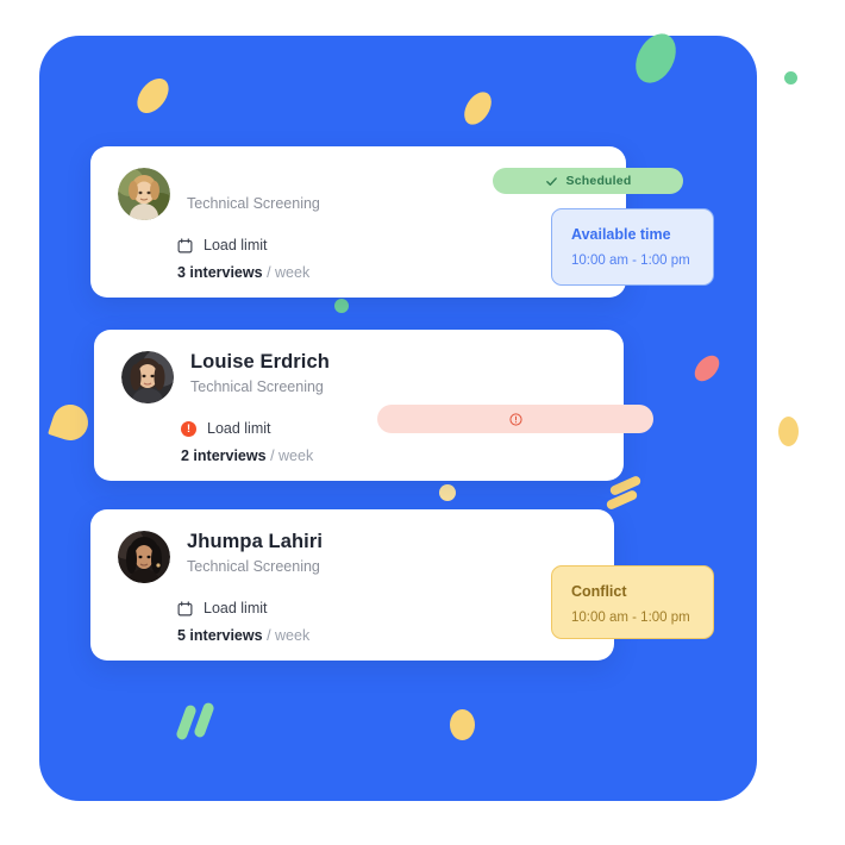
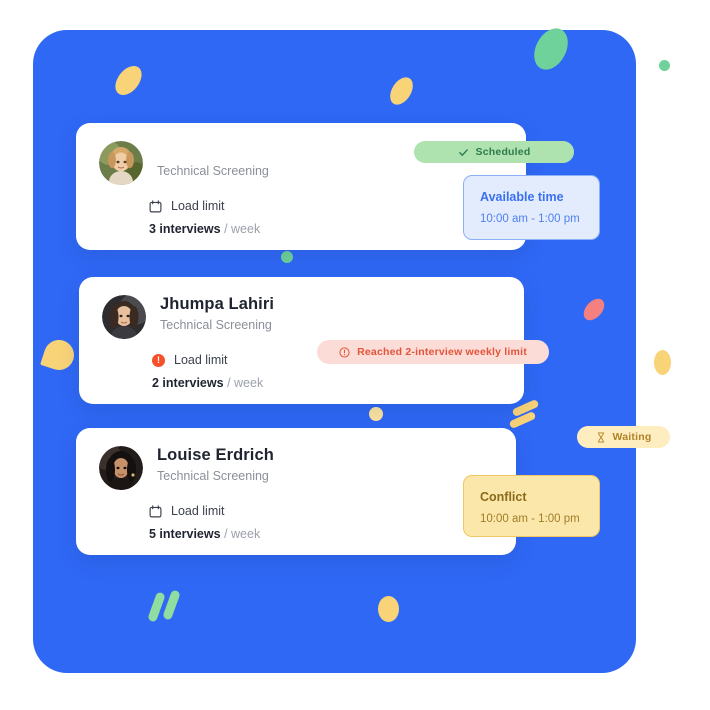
  Technical Screening
  Load limit
  3 interviews / week
  Scheduled
  Available time
  10:00 am - 1:00 pm
- Louise Erdrich
+ Jhumpa Lahiri
  Technical Screening
  !
  Load limit
  2 interviews / week
+ Reached 2-interview weekly limit
- Jhumpa Lahiri
+ Louise Erdrich
  Technical Screening
  Load limit
  5 interviews / week
+ Waiting
  Conflict
  10:00 am - 1:00 pm
